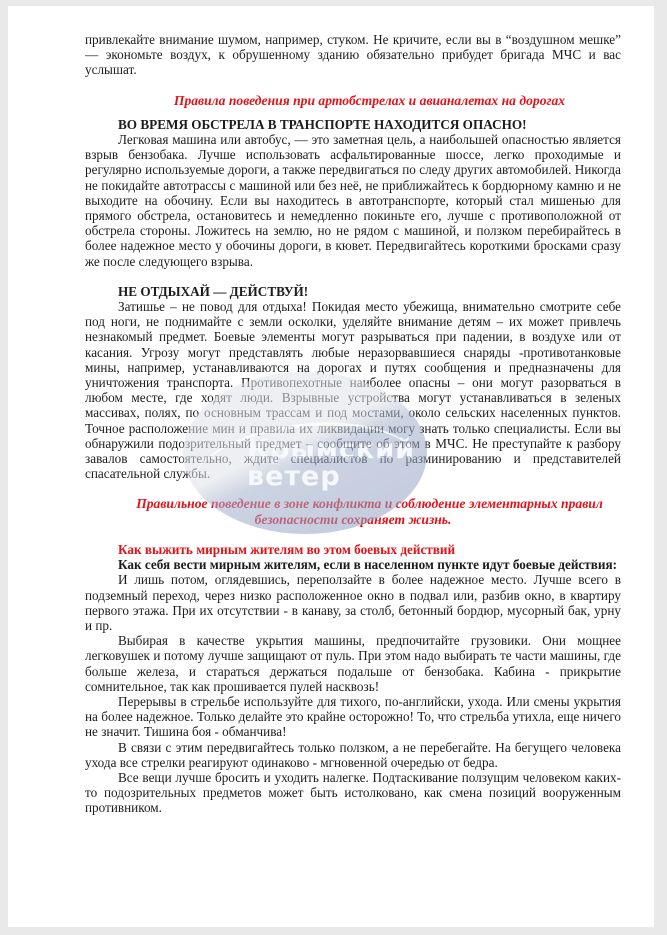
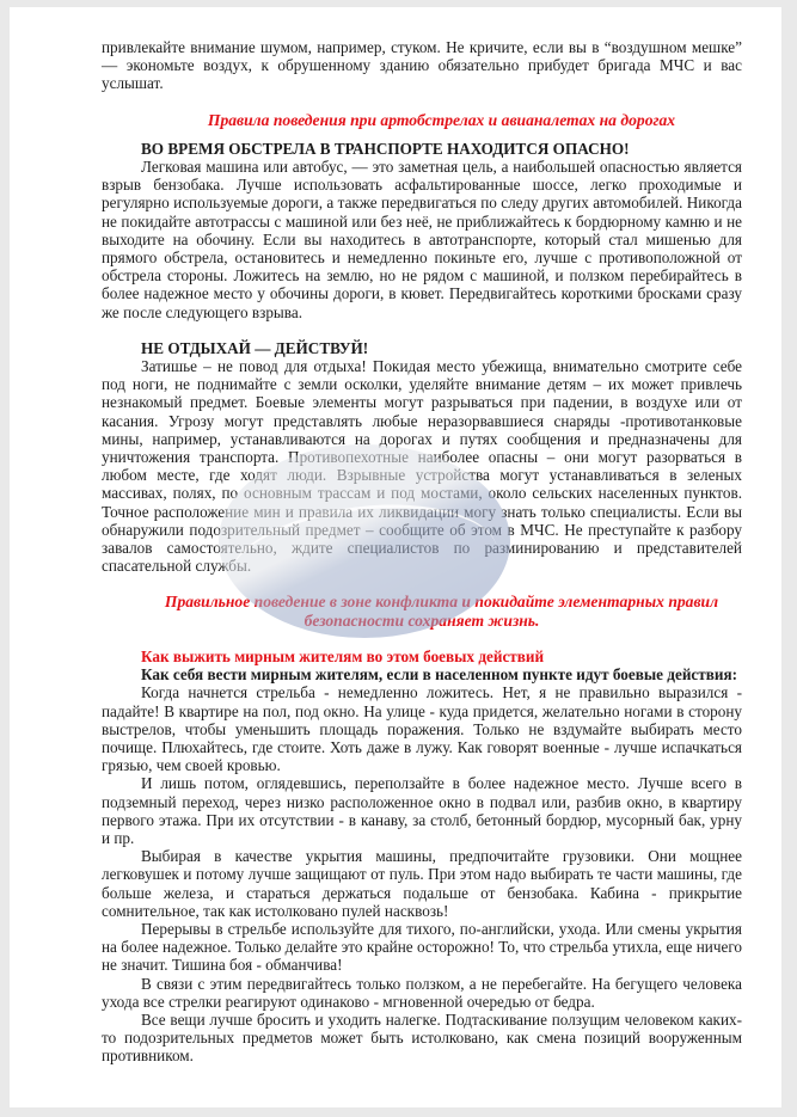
  привлекайте внимание шумом, например, стуком. Не кричите, если вы в “воздушном мешке” — экономьте воздух, к обрушенному зданию обязательно прибудет бригада МЧС и вас услышат.
  Правила поведения при артобстрелах и авианалетах на дорогах
  ВО ВРЕМЯ ОБСТРЕЛА В ТРАНСПОРТЕ НАХОДИТСЯ ОПАСНО!
  Легковая машина или автобус, — это заметная цель, а наибольшей опасностью является взрыв бензобака. Лучше использовать асфальтированные шоссе, легко проходимые и регулярно используемые дороги, а также передвигаться по следу других автомобилей. Никогда не покидайте автотрассы с машиной или без неё, не приближайтесь к бордюрному камню и не выходите на обочину. Если вы находитесь в автотранспорте, который стал мишенью для прямого обстрела, остановитесь и немедленно покиньте его, лучше с противоположной от обстрела стороны. Ложитесь на землю, но не рядом с машиной, и ползком перебирайтесь в более надежное место у обочины дороги, в кювет. Передвигайтесь короткими бросками сразу же после следующего взрыва.
  НЕ ОТДЫХАЙ — ДЕЙСТВУЙ!
  Затишье – не повод для отдыха! Покидая место убежища, внимательно смотрите себе под ноги, не поднимайте с земли осколки, уделяйте внимание детям – их может привлечь незнакомый предмет. Боевые элементы могут разрываться при падении, в воздухе или от касания. Угрозу могут представлять любые неразорвавшиеся снаряды -противотанковые мины, например, устанавливаются на дорогах и путях сообщения и предназначены для уничтожения транспорта. Противопехотные наиболее опасны – они могут разорваться в любом месте, где ходят люди. Взрывные устройства могут устанавливаться в зеленых массивах, полях, по основным трассам и под мостами, около сельских населенных пунктов. Точное расположение мин и правила их ликвидации могу знать только специалисты. Если вы обнаружили подозрительный предмет – сообщите об этом в МЧС. Не преступайте к разбору завалов самостоятельно, ждите специалистов по разминированию и представителей спасательной службы.
- Правильное поведение в зоне конфликта и соблюдение элементарных правил безопасности сохраняет жизнь.
+ Правильное поведение в зоне конфликта и покидайте элементарных правил безопасности сохраняет жизнь.
  Как выжить мирным жителям во этом боевых действий
  Как себя вести мирным жителям, если в населенном пункте идут боевые действия:
+ Когда начнется стрельба - немедленно ложитесь. Нет, я не правильно выразился - падайте! В квартире на пол, под окно. На улице - куда придется, желательно ногами в сторону выстрелов, чтобы уменьшить площадь поражения. Только не вздумайте выбирать место почище. Плюхайтесь, где стоите. Хоть даже в лужу. Как говорят военные - лучше испачкаться грязью, чем своей кровью.
  И лишь потом, оглядевшись, переползайте в более надежное место. Лучше всего в подземный переход, через низко расположенное окно в подвал или, разбив окно, в квартиру первого этажа. При их отсутствии - в канаву, за столб, бетонный бордюр, мусорный бак, урну и пр.
- Выбирая в качестве укрытия машины, предпочитайте грузовики. Они мощнее легковушек и потому лучше защищают от пуль. При этом надо выбирать те части машины, где больше железа, и стараться держаться подальше от бензобака. Кабина - прикрытие сомнительное, так как прошивается пулей насквозь!
+ Выбирая в качестве укрытия машины, предпочитайте грузовики. Они мощнее легковушек и потому лучше защищают от пуль. При этом надо выбирать те части машины, где больше железа, и стараться держаться подальше от бензобака. Кабина - прикрытие сомнительное, так как истолковано пулей насквозь!
  Перерывы в стрельбе используйте для тихого, по-английски, ухода. Или смены укрытия на более надежное. Только делайте это крайне осторожно! То, что стрельба утихла, еще ничего не значит. Тишина боя - обманчива!
  В связи с этим передвигайтесь только ползком, а не перебегайте. На бегущего человека ухода все стрелки реагируют одинаково - мгновенной очередью от бедра.
  Все вещи лучше бросить и уходить налегке. Подтаскивание ползущим человеком каких-то подозрительных предметов может быть истолковано, как смена позиций вооруженным противником.
- Крымский
- ветер
